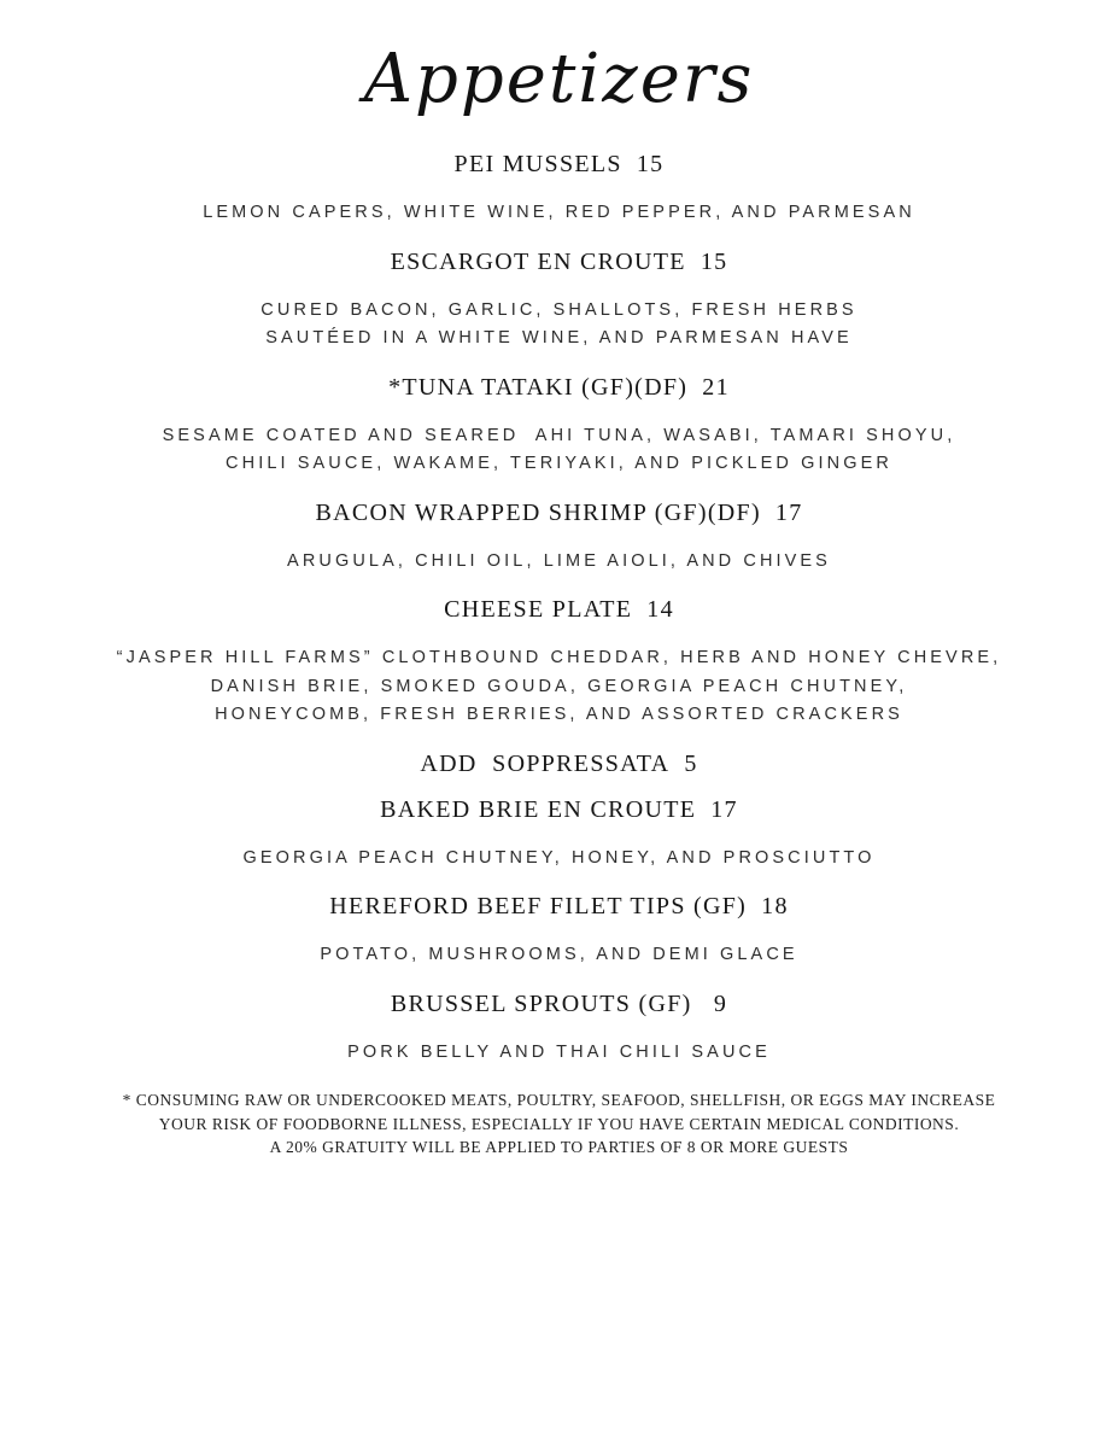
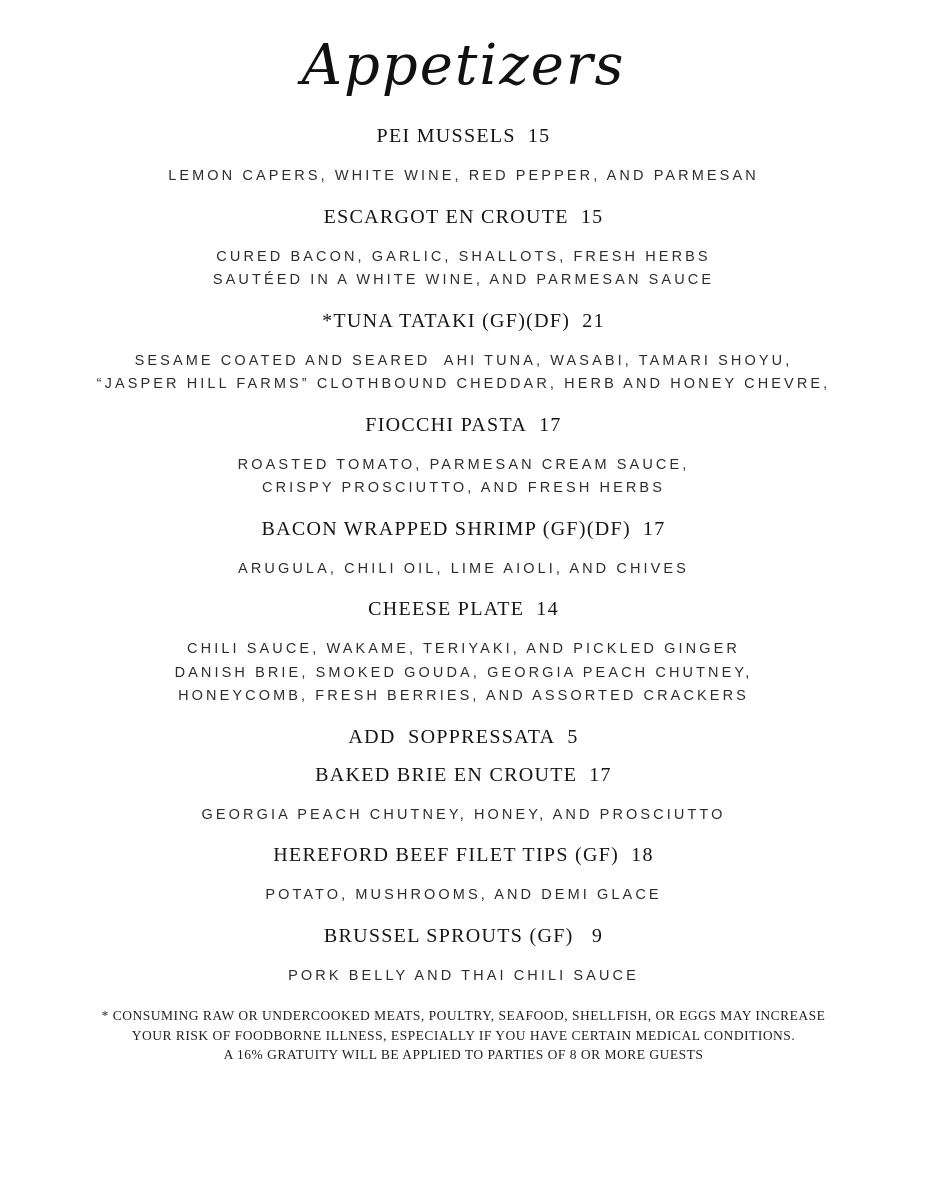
  Appetizers
  PEI MUSSELS 15
  LEMON CAPERS, WHITE WINE, RED PEPPER, AND PARMESAN
  ESCARGOT EN CROUTE 15
  CURED BACON, GARLIC, SHALLOTS, FRESH HERBS
- SAUTÉED IN A WHITE WINE, AND PARMESAN HAVE
+ SAUTÉED IN A WHITE WINE, AND PARMESAN SAUCE
  *TUNA TATAKI (GF)(DF) 21
  SESAME COATED AND SEARED AHI TUNA, WASABI, TAMARI SHOYU,
- CHILI SAUCE, WAKAME, TERIYAKI, AND PICKLED GINGER
+ “JASPER HILL FARMS” CLOTHBOUND CHEDDAR, HERB AND HONEY CHEVRE,
+ FIOCCHI PASTA 17
+ ROASTED TOMATO, PARMESAN CREAM SAUCE,
+ CRISPY PROSCIUTTO, AND FRESH HERBS
  BACON WRAPPED SHRIMP (GF)(DF) 17
  ARUGULA, CHILI OIL, LIME AIOLI, AND CHIVES
  CHEESE PLATE 14
- “JASPER HILL FARMS” CLOTHBOUND CHEDDAR, HERB AND HONEY CHEVRE,
+ CHILI SAUCE, WAKAME, TERIYAKI, AND PICKLED GINGER
  DANISH BRIE, SMOKED GOUDA, GEORGIA PEACH CHUTNEY,
  HONEYCOMB, FRESH BERRIES, AND ASSORTED CRACKERS
  ADD SOPPRESSATA 5
  BAKED BRIE EN CROUTE 17
  GEORGIA PEACH CHUTNEY, HONEY, AND PROSCIUTTO
  HEREFORD BEEF FILET TIPS (GF) 18
  POTATO, MUSHROOMS, AND DEMI GLACE
  BRUSSEL SPROUTS (GF) 9
  PORK BELLY AND THAI CHILI SAUCE
  * CONSUMING RAW OR UNDERCOOKED MEATS, POULTRY, SEAFOOD, SHELLFISH, OR EGGS MAY INCREASE
  YOUR RISK OF FOODBORNE ILLNESS, ESPECIALLY IF YOU HAVE CERTAIN MEDICAL CONDITIONS.
- A 20% GRATUITY WILL BE APPLIED TO PARTIES OF 8 OR MORE GUESTS
+ A 16% GRATUITY WILL BE APPLIED TO PARTIES OF 8 OR MORE GUESTS
